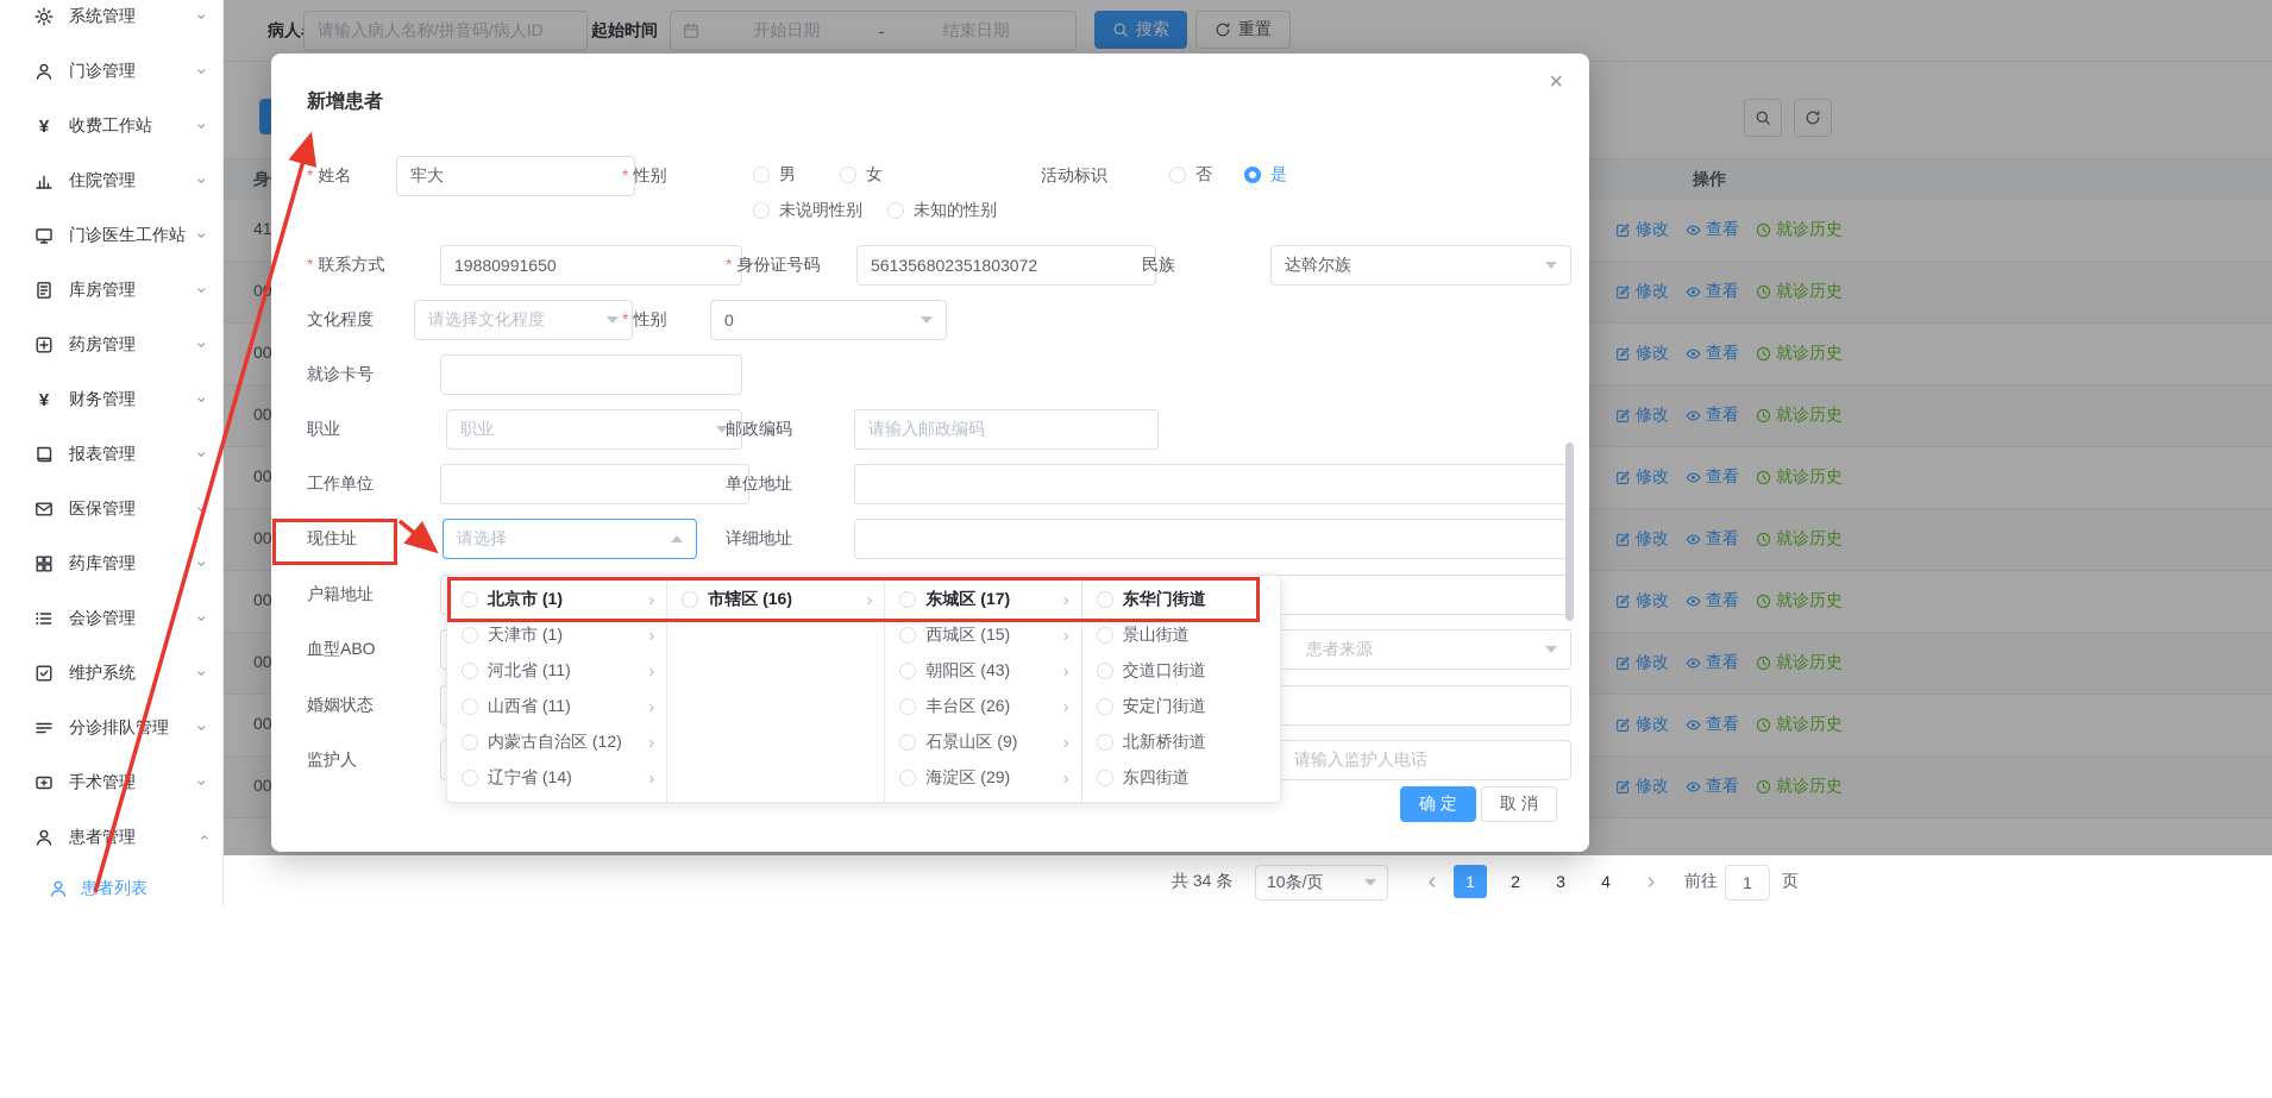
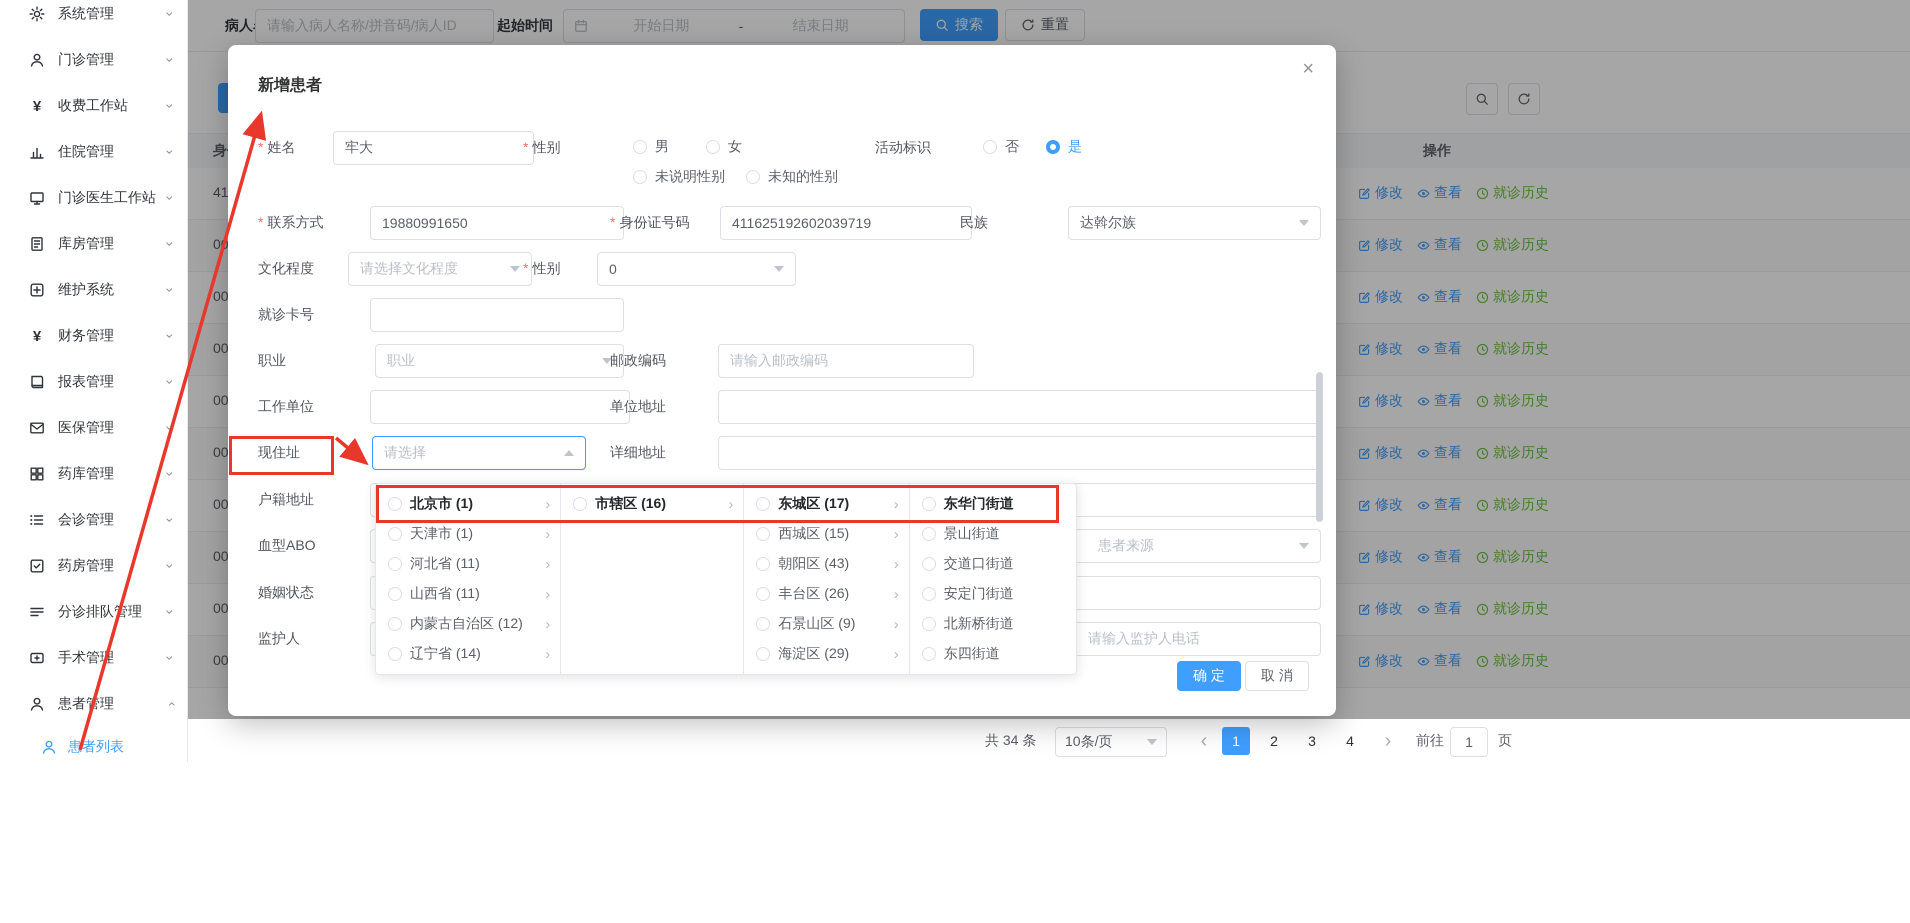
  系统管理
  门诊管理
  ¥
  收费工作站
  住院管理
  门诊医生工作站
  库房管理
- 药房管理
+ 维护系统
  ¥
  财务管理
  报表管理
  医保管理
  药库管理
  会诊管理
- 维护系统
+ 药房管理
  分诊排队理
  手术管
  患者理
  患者列表
  请输入病人名称/拼音码/病人ID
  起始时间
  开始日期
  -
  结束日期
  搜索
  重置
  操作
  41
  修改
  查看
  就诊历史
  修改
  查看
  就诊历史
  修改
  查看
  就诊历史
  修改
  查看
  就诊历史
  修改
  查看
  就诊历史
  修改
  查看
  就诊历史
  修改
  查看
  就诊历史
  修改
  查看
  就诊历史
  修改
  查看
  就诊历史
  修改
  查看
  就诊历史
  共 34 条
  10条/页
  ‹
  1
  2
  3
  4
  ›
  前往
  1
  页
  新增患者
  ×
  * 姓名
  牢大
  * 性别
  男
  女
  活动标识
  否
  是
  未说明性别
  未知的性别
  * 联系方式
  19880991650
  * 身份证号码
- 561356802351803072
+ 411625192602039719
  民族
  达斡尔族
  文化程度
  请选择文化程度
  * 性别
  0
  就诊卡号
  职业
  职业
  邮政编码
  请输入邮政编码
  工作单位
  单位地址
  现住址
  请选择
  详细地址
  户籍地址
  血型ABO
  患者来源
  婚姻状态
  监护人
  请输入监护人电话
  北京市 (1)
  ›
  天津市 (1)
  ›
  河北省 (11)
  ›
  山西省 (11)
  ›
  内蒙古自治区 (12)
  ›
  辽宁省 (14)
  ›
  市辖区 (16)
  ›
  东城区 (17)
  ›
  西城区 (15)
  ›
  朝阳区 (43)
  ›
  丰台区 (26)
  ›
  石景山区 (9)
  ›
  海淀区 (29)
  ›
  东华门街道
  景山街道
  交道口街道
  安定门街道
  北新桥街道
  东四街道
  确 定
  取 消
